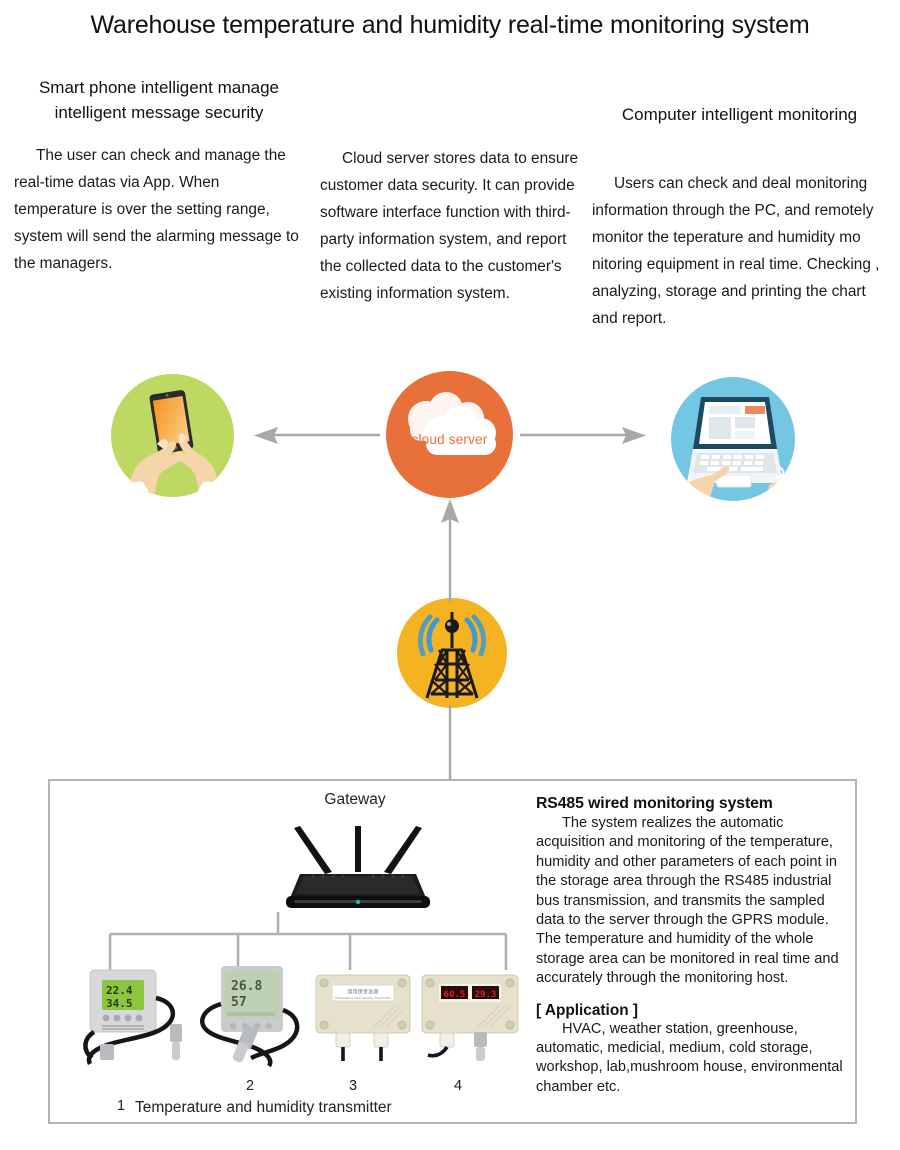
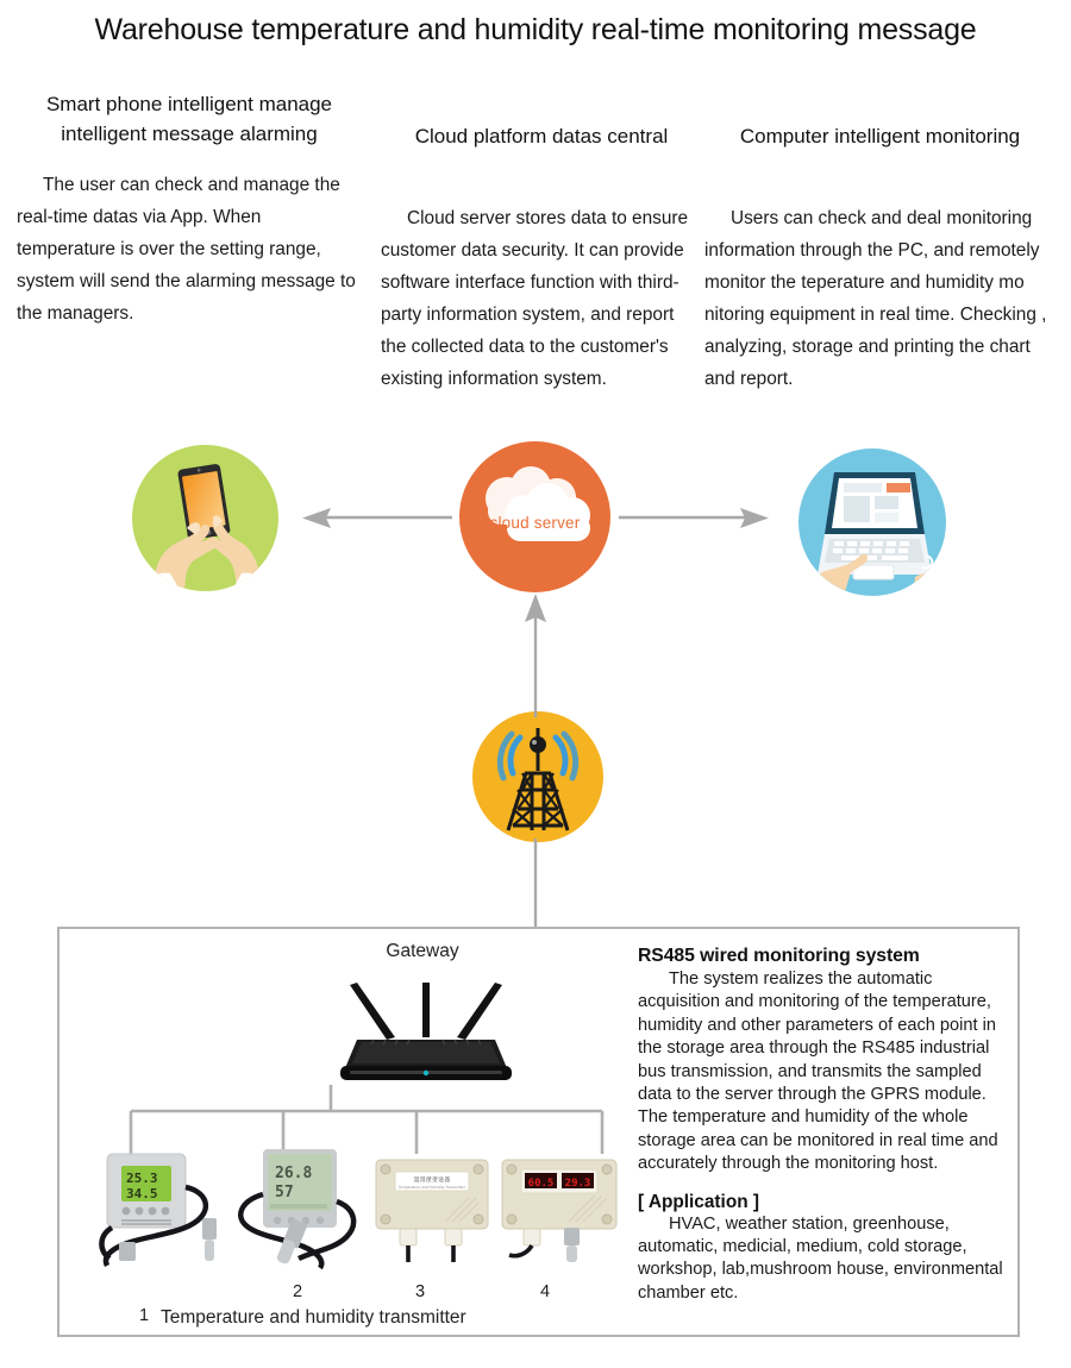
- Warehouse temperature and humidity real-time monitoring system
+ Warehouse temperature and humidity real-time monitoring message
- Smart phone intelligent manage intelligent message security
+ Smart phone intelligent manage intelligent message alarming
  The user can check and manage the real-time datas via App. When temperature is over the setting range, system will send the alarming message to the managers.
+ Cloud platform datas central
  Cloud server stores data to ensure customer data security. It can provide software interface function with third-party information system, and report the collected data to the customer's existing information system.
  Computer intelligent monitoring
  Users can check and deal monitoring information through the PC, and remotely monitor the teperature and humidity mo nitoring equipment in real time. Checking , analyzing, storage and printing the chart and report.
  cloud server
  Gateway
- 22.4
+ 25.3
  34.5
  26.8
  57
  60.5
  29.3
  1
  2
  3
  4
  Temperature and humidity transmitter
  RS485 wired monitoring system
  The system realizes the automatic acquisition and monitoring of the temperature, humidity and other parameters of each point in the storage area through the RS485 industrial bus transmission, and transmits the sampled data to the server through the GPRS module. The temperature and humidity of the whole storage area can be monitored in real time and accurately through the monitoring host.
  [ Application ]
  HVAC, weather station, greenhouse, automatic, medicial, medium, cold storage, workshop, lab,mushroom house, environmental chamber etc.
